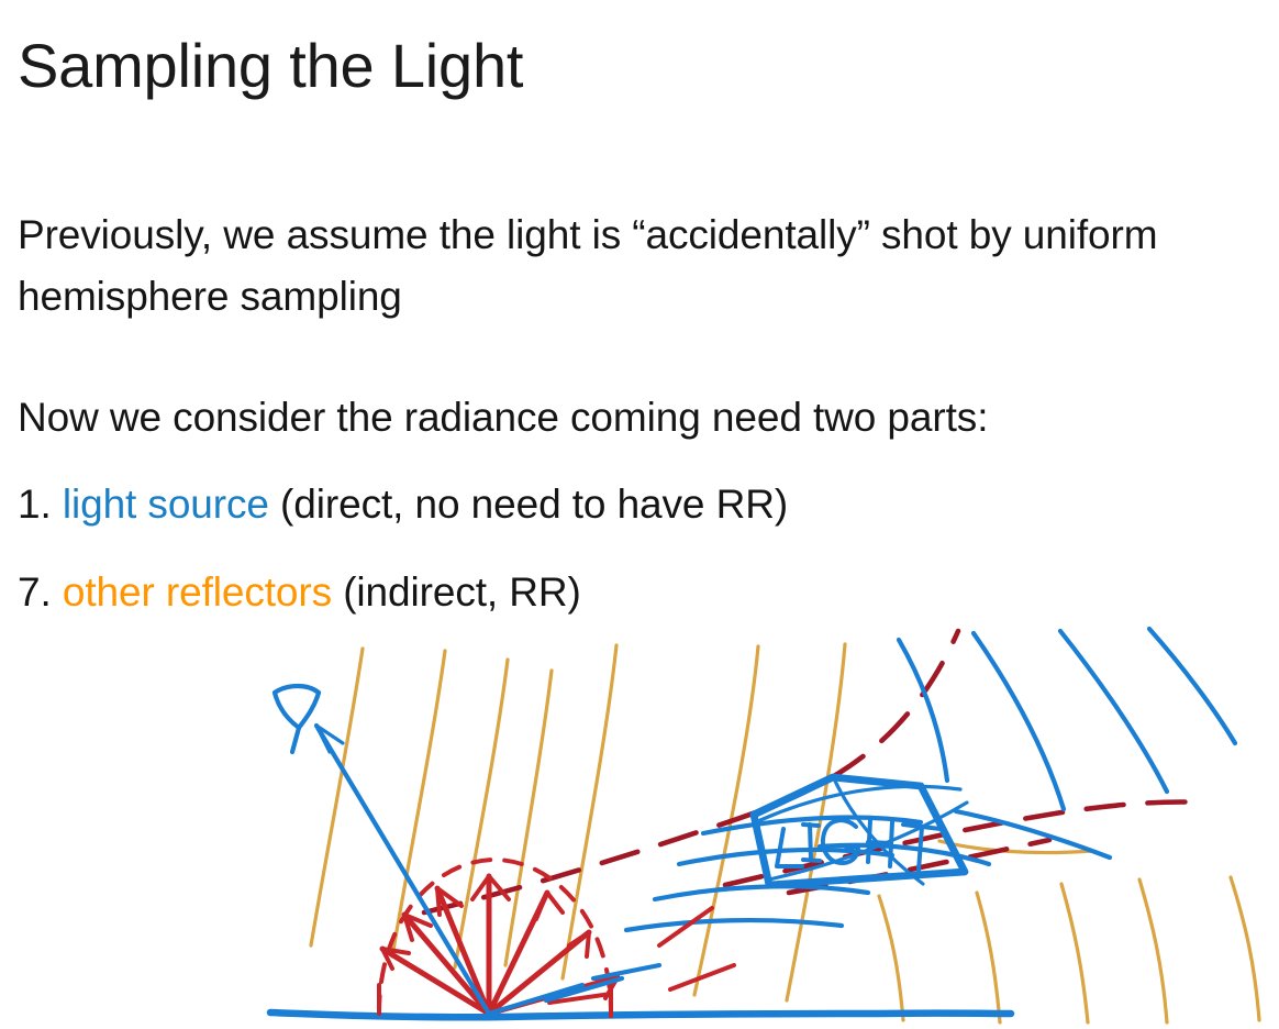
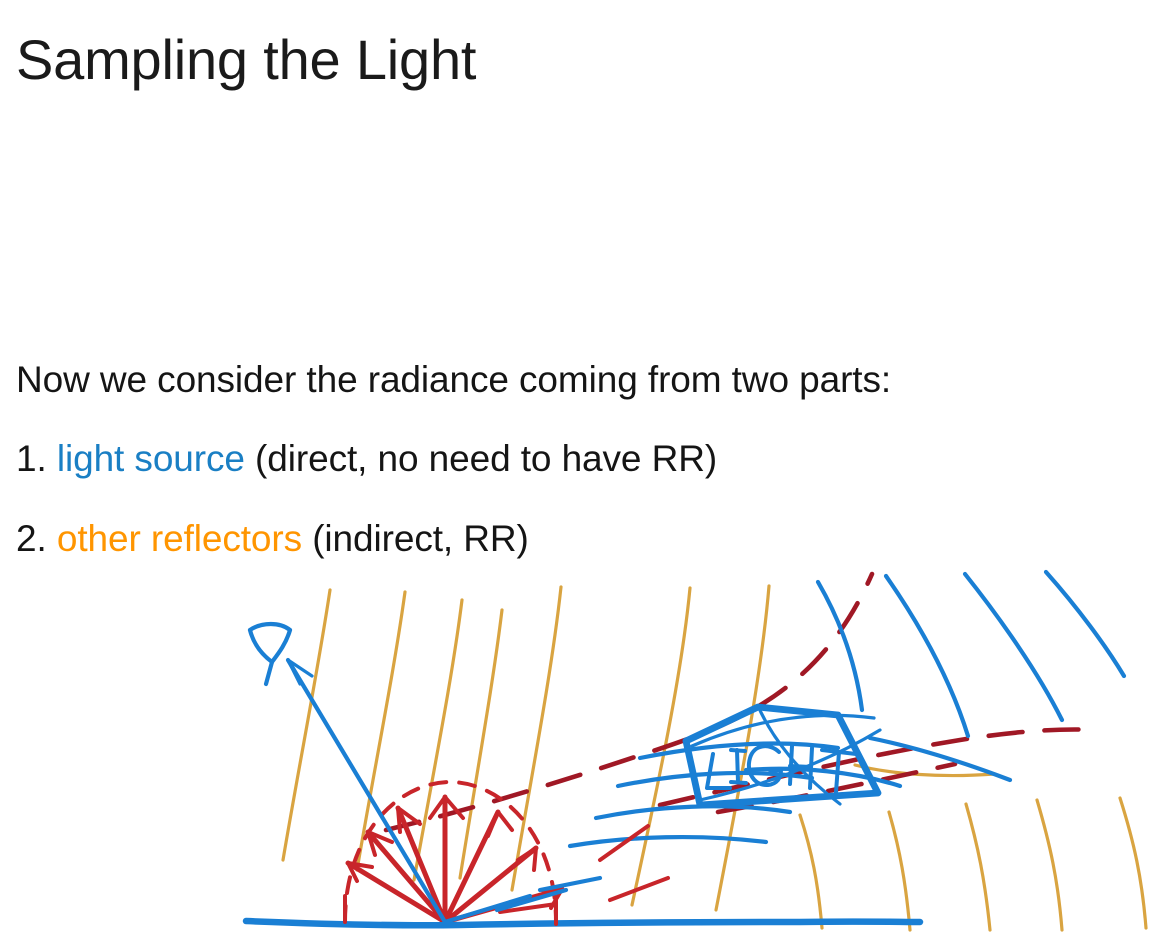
  Sampling the Light
- Previously, we assume the light is “accidentally” shot by uniform hemisphere sampling
- Now we consider the radiance coming need two parts:
+ Now we consider the radiance coming from two parts:
  1. light source (direct, no need to have RR)
- 7. other reflectors (indirect, RR)
+ 2. other reflectors (indirect, RR)
